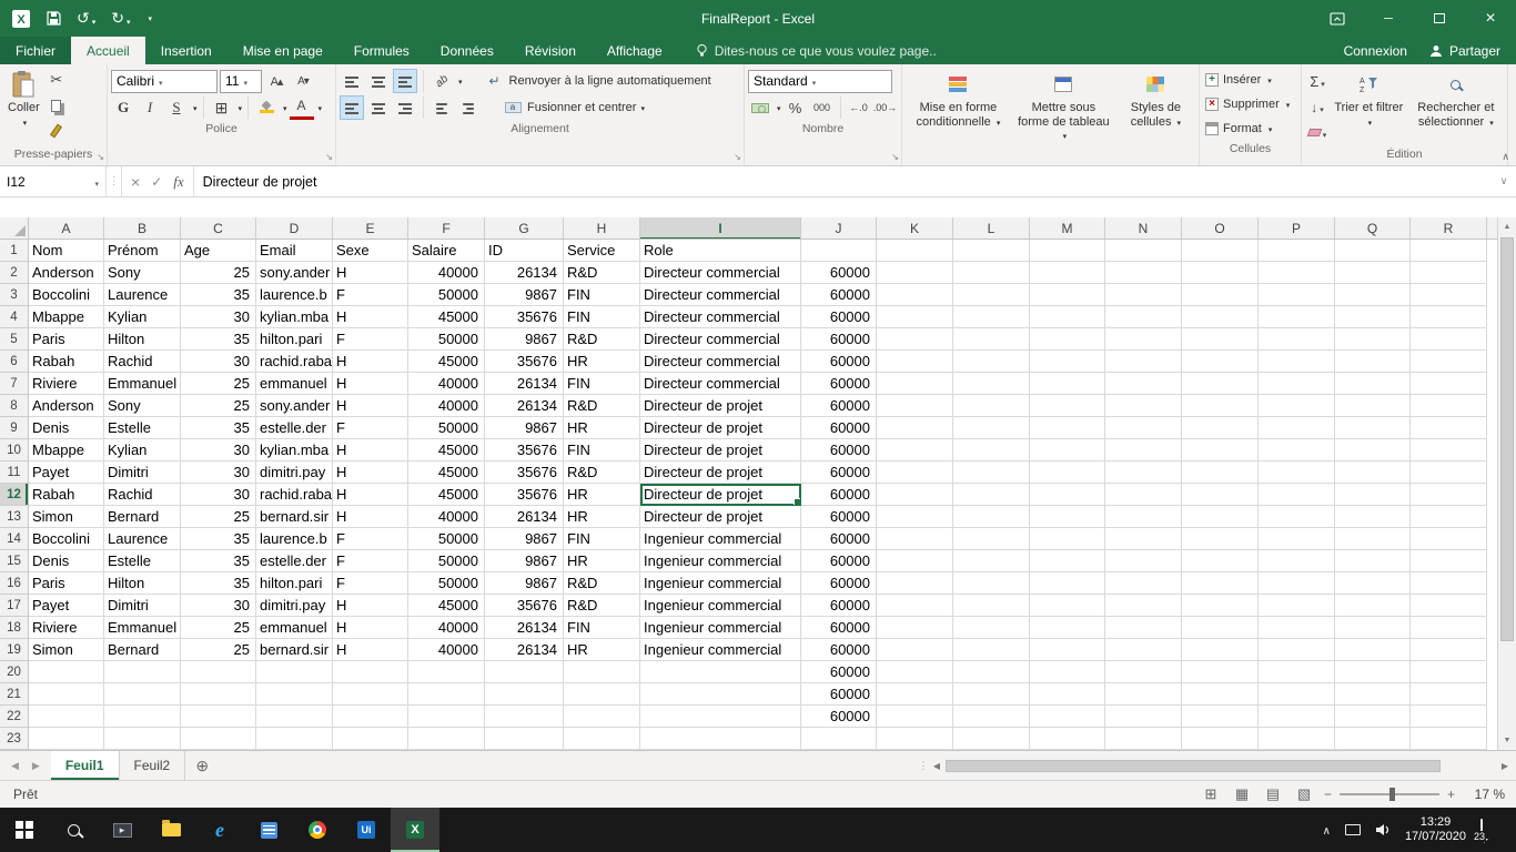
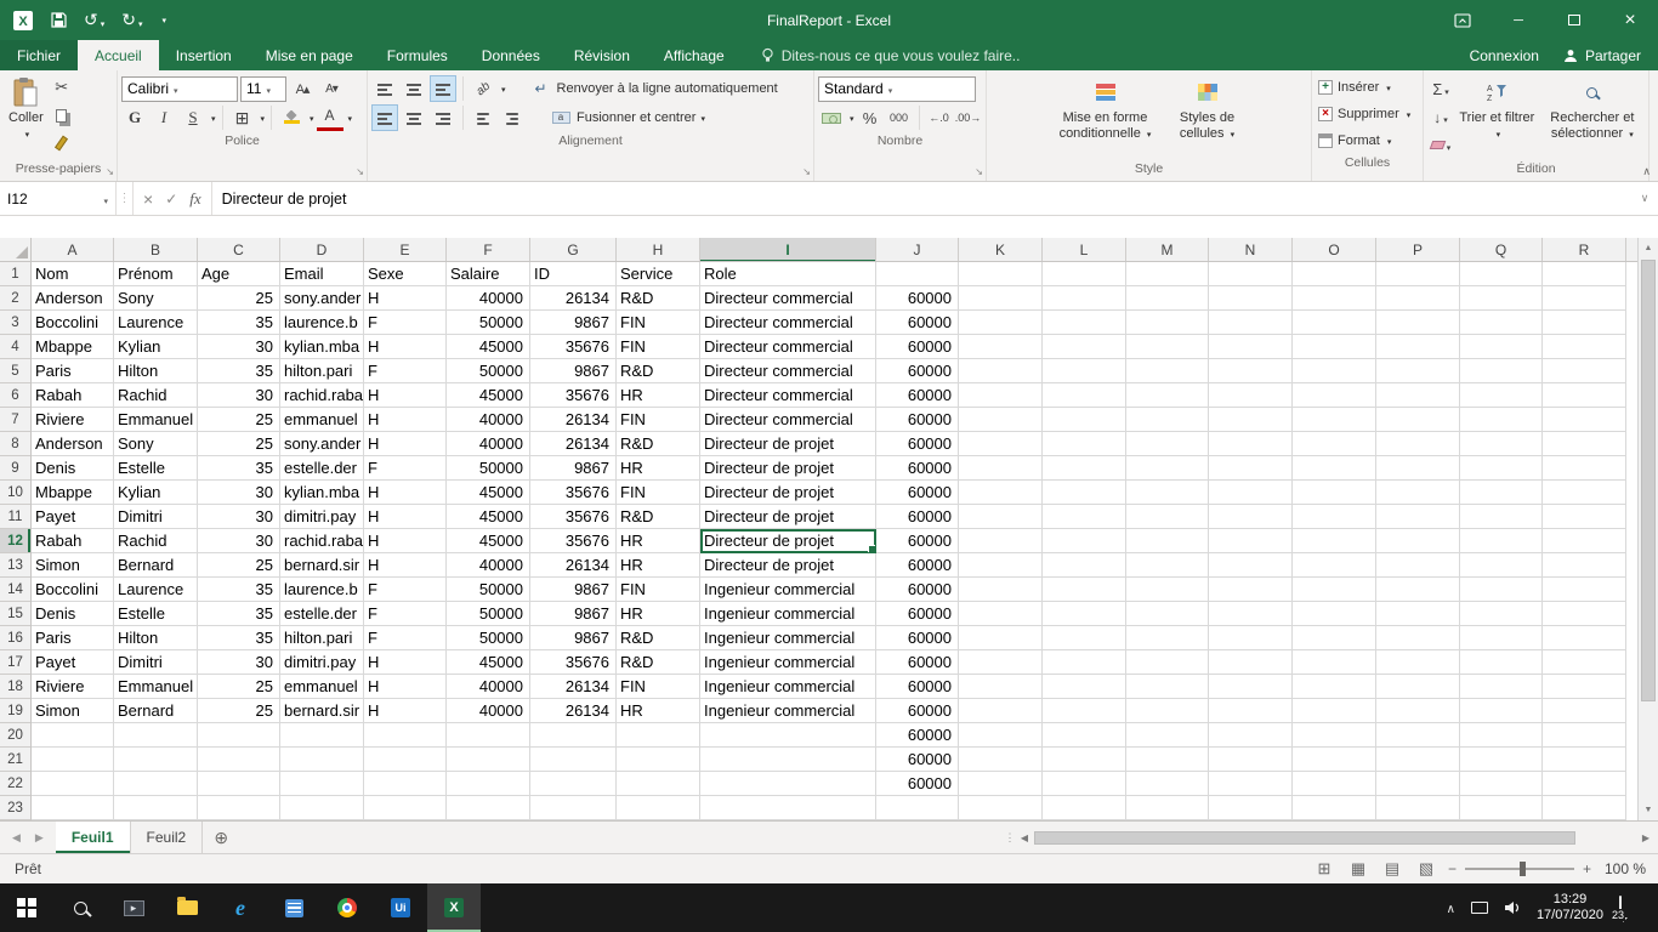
  X
  ↺
  ↻
  FinalReport - Excel
  Fichier
  Accueil
  Insertion
  Mise en page
  Formules
  Données
  Révision
  Affichage
- Dites-nous ce que vous voulez page..
+ Dites-nous ce que vous voulez faire..
  Connexion
  Partager
  Coller
  ✂
  Presse-papiers
  Calibri
  11
  G
  I
  S
  Police
  Renvoyer à la ligne automatiquement
  Fusionner et centrer
  Alignement
  Standard
  %
  000
  ←.0
  .00→
  Nombre
  Mise en forme conditionnelle
- Mettre sous forme de tableau
  Styles de cellules
+ Style
  +
  Insérer
  ×
  Supprimer
  Format
  Cellules
  Trier et filtrer
  Rechercher et sélectionner
  Édition
  I12
  ⋮
  fx
  Directeur de projet
  A
  B
  C
  D
  E
  F
  G
  H
  I
  J
  K
  L
  M
  N
  O
  P
  Q
  R
  1
  2
  3
  4
  5
  6
  7
  8
  9
  10
  11
  12
  13
  14
  15
  16
  17
  18
  19
  20
  21
  22
  23
  Nom
  Prénom
  Age
  Email
  Sexe
  Salaire
  ID
  Service
  Role
  Anderson
  Sony
  25
  sony.ander
  H
  40000
  26134
  R&D
  Directeur commercial
  60000
  Boccolini
  Laurence
  35
  laurence.b
  F
  50000
  9867
  FIN
  Directeur commercial
  60000
  Mbappe
  Kylian
  30
  kylian.mba
  H
  45000
  35676
  FIN
  Directeur commercial
  60000
  Paris
  Hilton
  35
  hilton.pari
  F
  50000
  9867
  R&D
  Directeur commercial
  60000
  Rabah
  Rachid
  30
  rachid.raba
  H
  45000
  35676
  HR
  Directeur commercial
  60000
  Riviere
  Emmanuel
  25
  emmanuel
  H
  40000
  26134
  FIN
  Directeur commercial
  60000
  Anderson
  Sony
  25
  sony.ander
  H
  40000
  26134
  R&D
  Directeur de projet
  60000
  Denis
  Estelle
  35
  estelle.der
  F
  50000
  9867
  HR
  Directeur de projet
  60000
  Mbappe
  Kylian
  30
  kylian.mba
  H
  45000
  35676
  FIN
  Directeur de projet
  60000
  Payet
  Dimitri
  30
  dimitri.pay
  H
  45000
  35676
  R&D
  Directeur de projet
  60000
  Rabah
  Rachid
  30
  rachid.raba
  H
  45000
  35676
  HR
  Directeur de projet
  60000
  Simon
  Bernard
  25
  bernard.sir
  H
  40000
  26134
  HR
  Directeur de projet
  60000
  Boccolini
  Laurence
  35
  laurence.b
  F
  50000
  9867
  FIN
  Ingenieur commercial
  60000
  Denis
  Estelle
  35
  estelle.der
  F
  50000
  9867
  HR
  Ingenieur commercial
  60000
  Paris
  Hilton
  35
  hilton.pari
  F
  50000
  9867
  R&D
  Ingenieur commercial
  60000
  Payet
  Dimitri
  30
  dimitri.pay
  H
  45000
  35676
  R&D
  Ingenieur commercial
  60000
  Riviere
  Emmanuel
  25
  emmanuel
  H
  40000
  26134
  FIN
  Ingenieur commercial
  60000
  Simon
  Bernard
  25
  bernard.sir
  H
  40000
  26134
  HR
  Ingenieur commercial
  60000
  60000
  60000
  60000
  Feuil1
  Feuil2
  ◀
  ▶
  Prêt
- 17 %
+ 100 %
  13:29
  17/07/2020
  23
